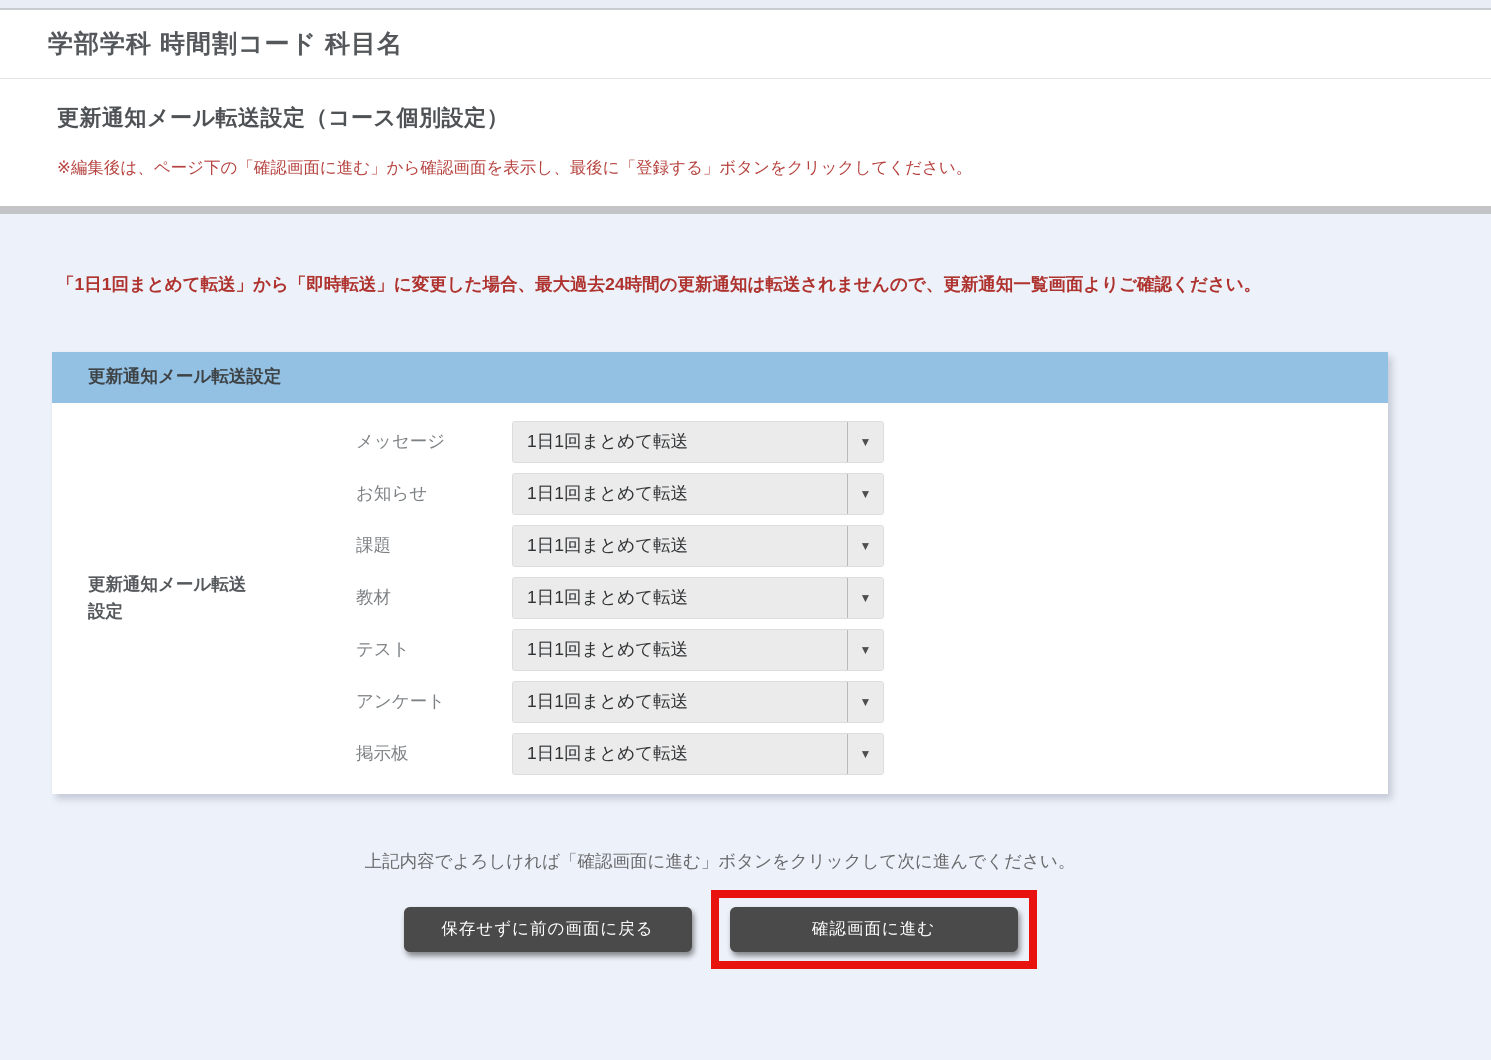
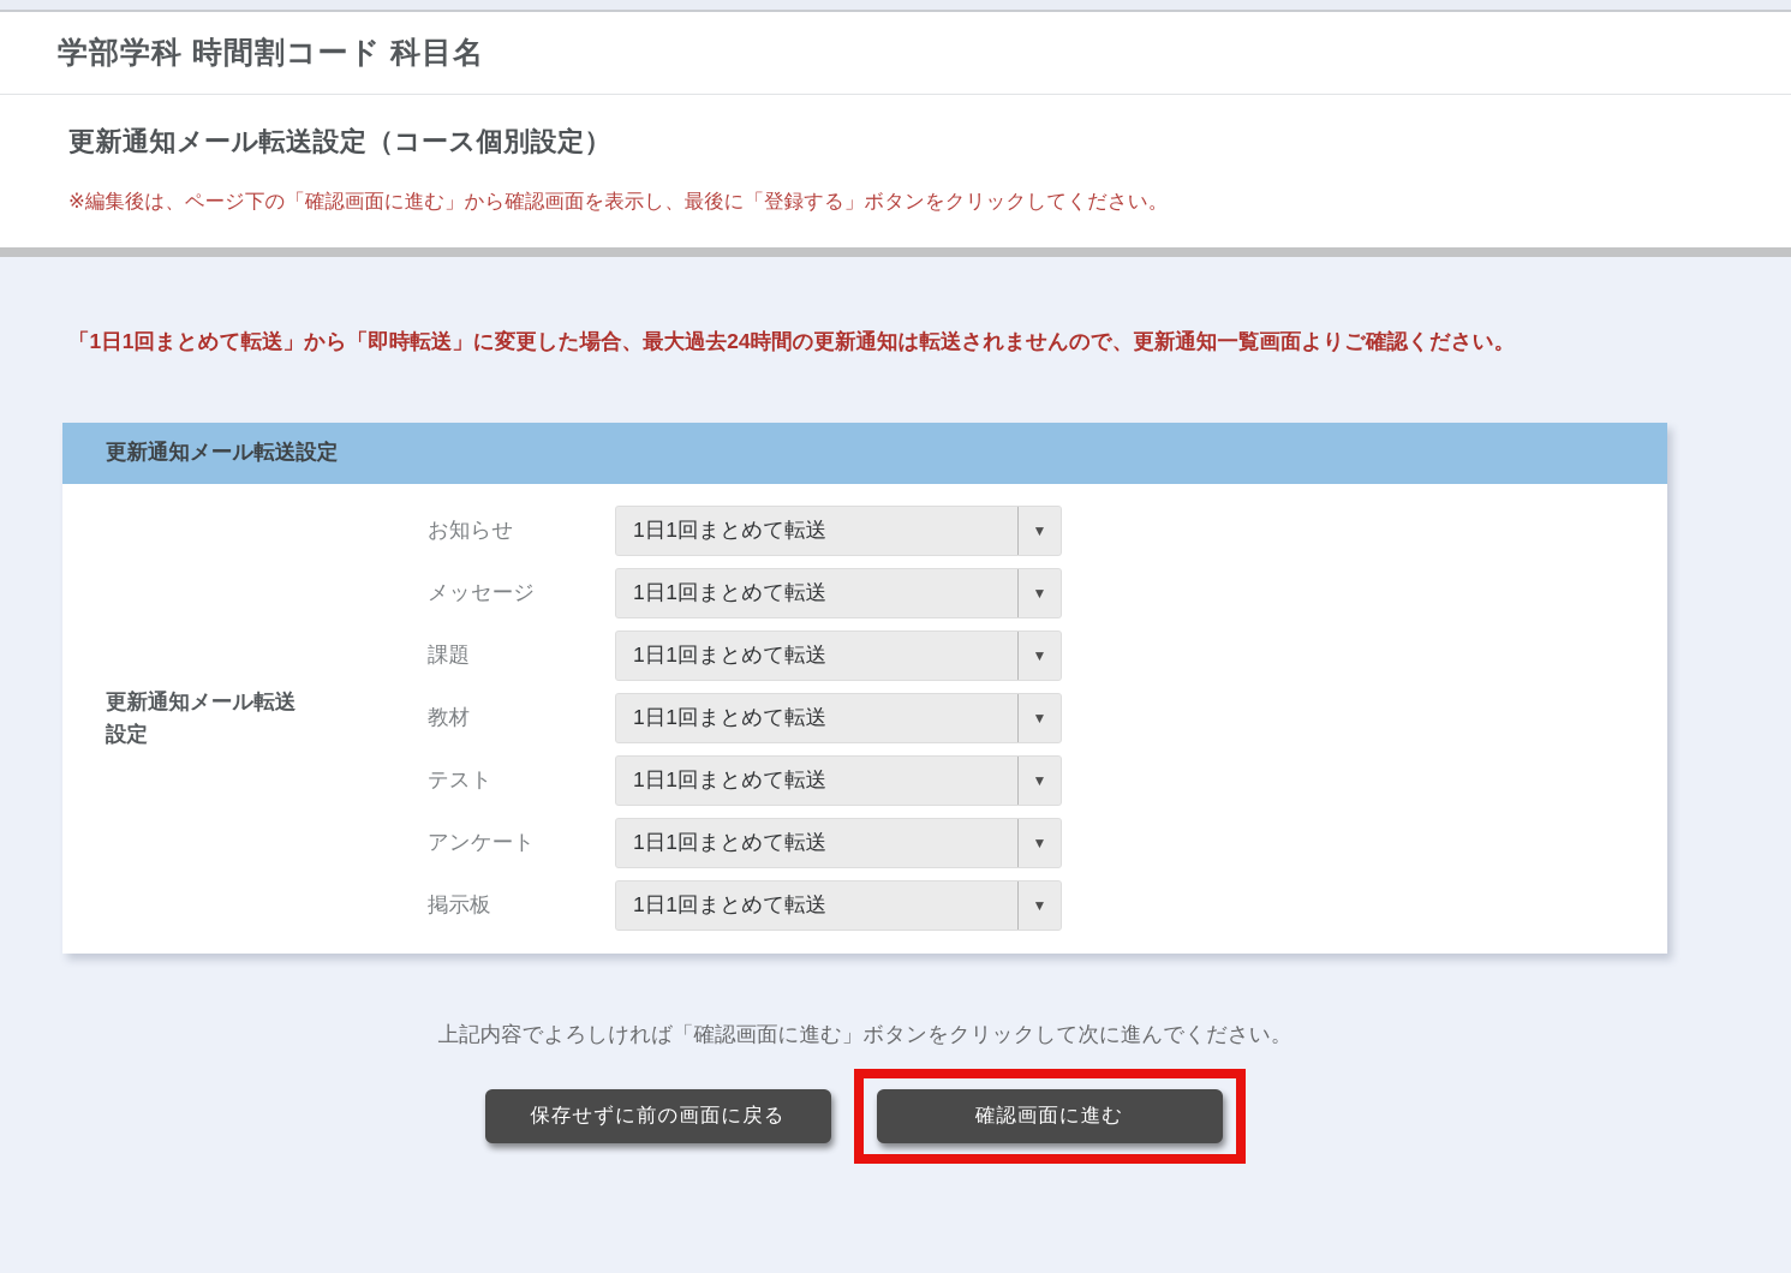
  学部学科 時間割コード 科目名
  更新通知メール転送設定（コース個別設定）
  ※編集後は、ページ下の「確認画面に進む」から確認画面を表示し、最後に「登録する」ボタンをクリックしてください。
  「1日1回まとめて転送」から「即時転送」に変更した場合、最大過去24時間の更新通知は転送されませんので、更新通知一覧画面よりご確認ください。
  更新通知メール転送設定
  更新通知メール転送設定
- メッセージ
+ お知らせ
  1日1回まとめて転送
  ▼
- お知らせ
+ メッセージ
  1日1回まとめて転送
  ▼
  課題
  1日1回まとめて転送
  ▼
  教材
  1日1回まとめて転送
  ▼
  テスト
  1日1回まとめて転送
  ▼
  アンケート
  1日1回まとめて転送
  ▼
  掲示板
  1日1回まとめて転送
  ▼
  上記内容でよろしければ「確認画面に進む」ボタンをクリックして次に進んでください。
  保存せずに前の画面に戻る
  確認画面に進む
